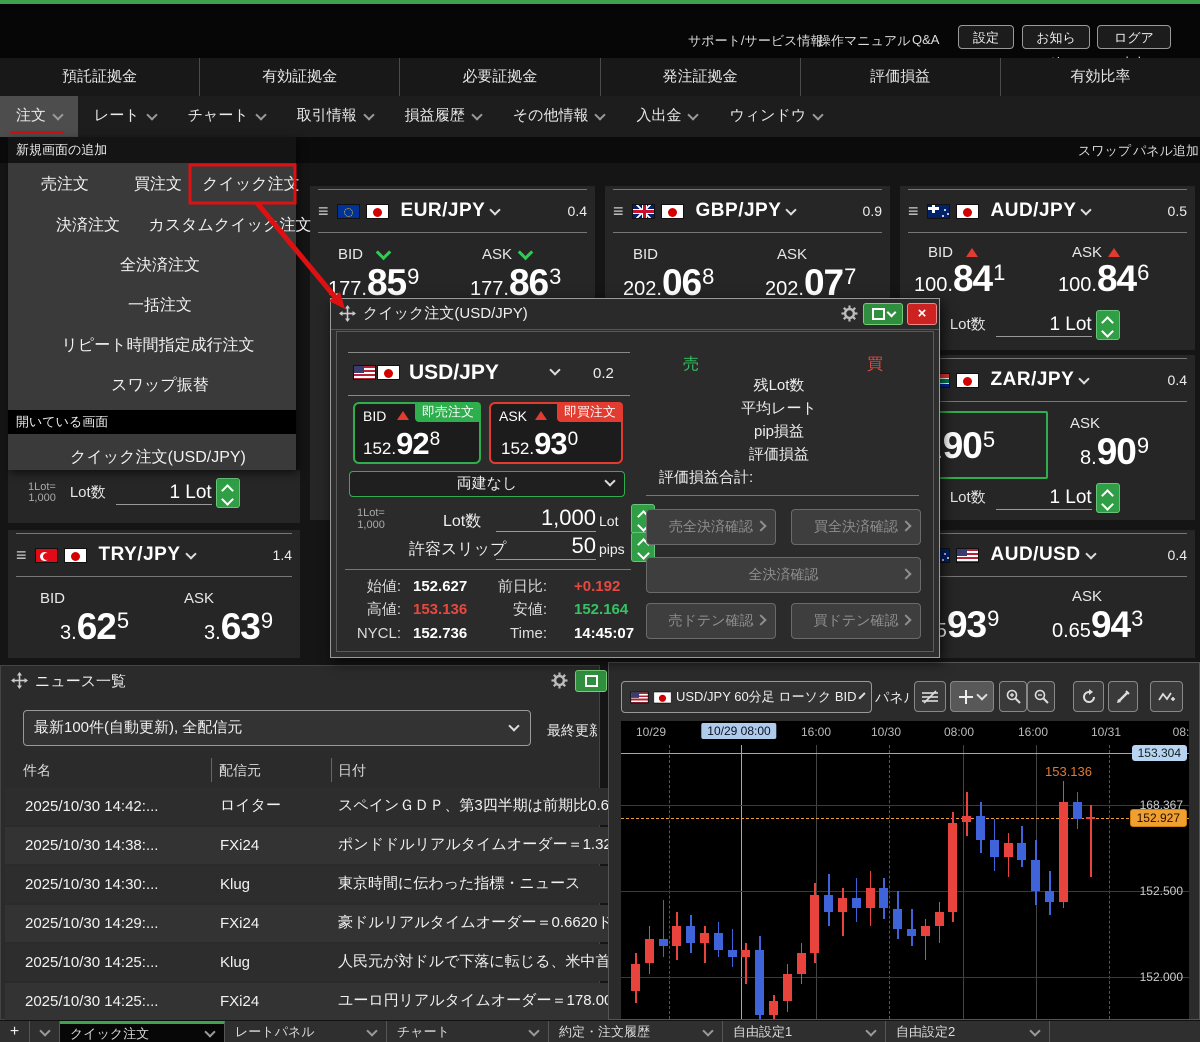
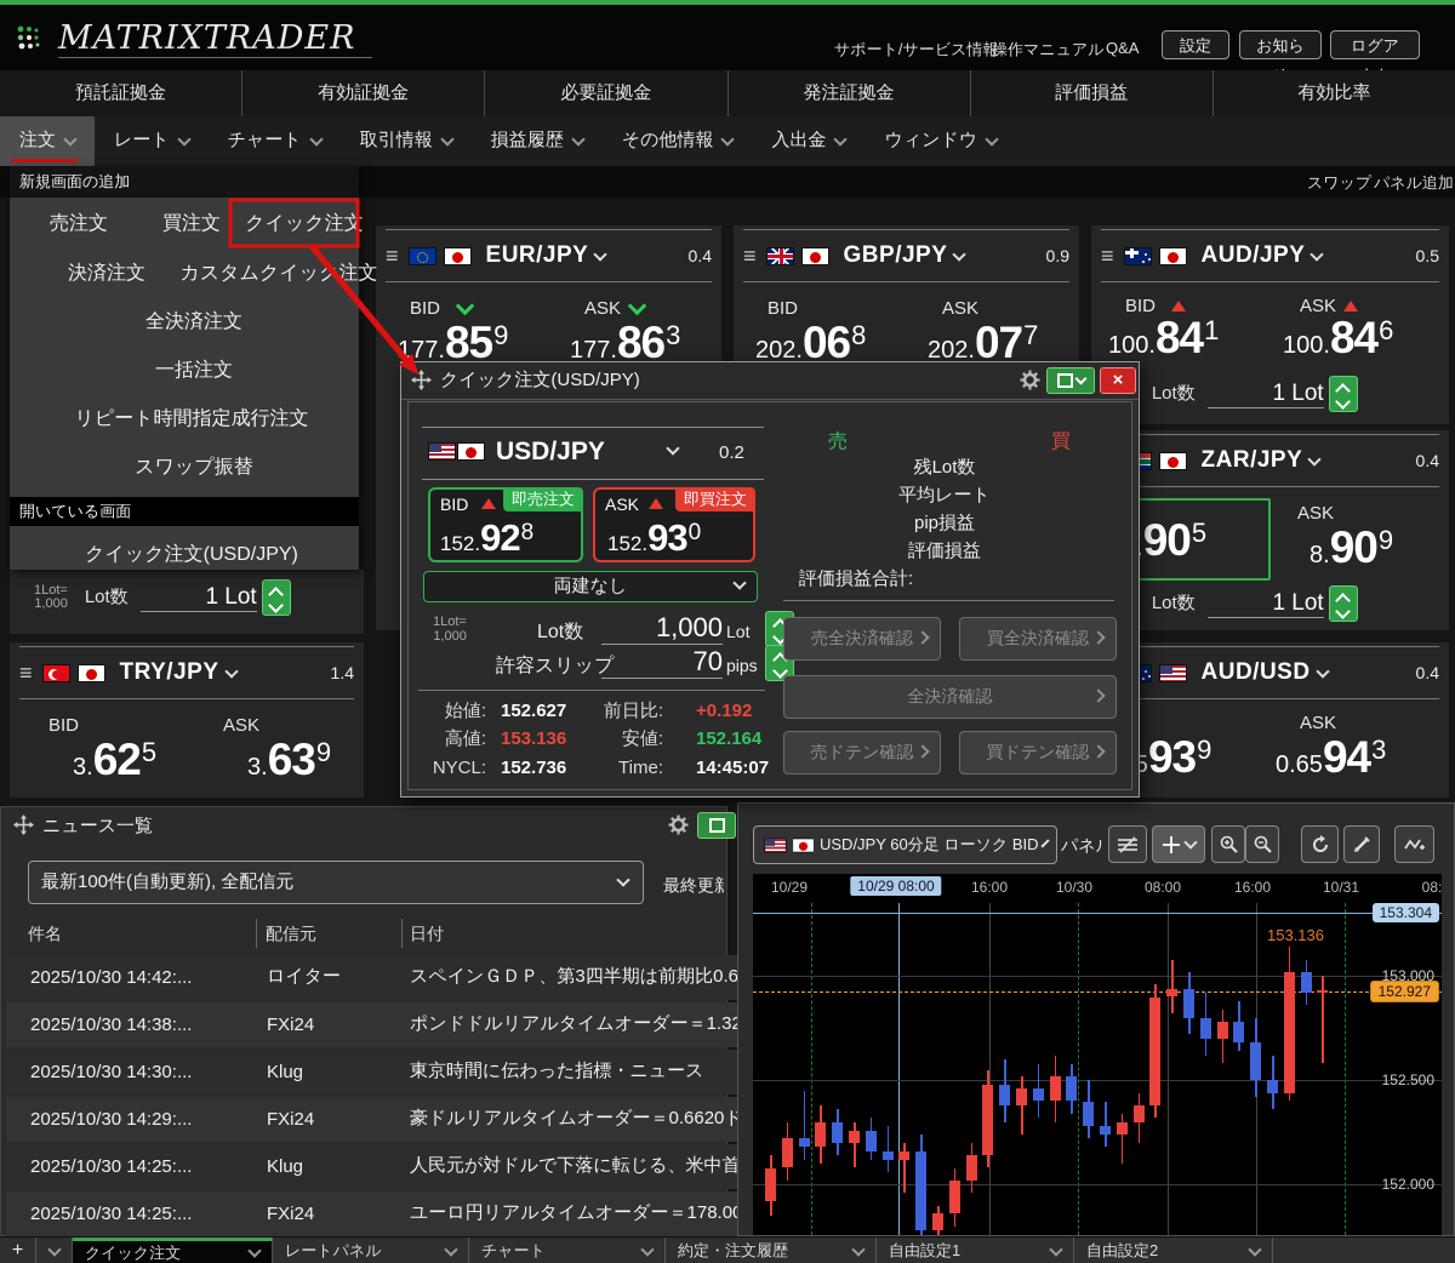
+ MATRIXTRADER
  サポート/サービス情報
  操作マニュアル
  Q&A
  設定
  お知ら
  預託証拠金
  有効証拠金
  必要証拠金
  発注証拠金
  評価損益
  有効比率
  注文
  レート
  チャート
  取引情報
  損益履歴
  その他情報
  入出金
  ウィンドウ
  スワップ
  パネル追加
  1Lot=
  1,000
  Lot数
  1 Lot
  ≡
  EUR/JPY
  0.4
  BID
  ASK
  177.
  85
  9
  177.
  86
  3
  ≡
  GBP/JPY
  0.9
  BID
  ASK
  202.
  06
  8
  202.
  07
  7
  ≡
  AUD/JPY
  0.5
  BID
  ASK
  100.
  84
  1
  100.
  84
  6
  Lot数
  1 Lot
  ZAR/JPY
  0.4
  ASK
  90
  5
  8.
  90
  9
  Lot数
  1 Lot
  ≡
  TRY/JPY
  1.4
  BID
  ASK
  3.
  62
  5
  3.
  63
  9
  AUD/USD
  0.4
  ASK
  93
  9
  0.65
  94
  3
  新規画面の追加
  開いている画面
  クイック注文(USD/JPY)
  売注文
  買注文
  クイック注文
  決済注文
  カスタムクイック注文
  全決済注文
  一括注文
  リピート時間指定成行注文
  スワップ振替
  クイック注文(USD/JPY)
  ×
  USD/JPY
  0.2
  BID
  即売注文
  152.
  92
  8
  ASK
  即買注文
  152.
  93
  0
  両建なし
  1Lot=
  1,000
  Lot数
  1,000
  Lot
  許容スリップ
- 50
+ 70
  pips
  始値:
  152.627
  前日比:
  +0.192
  高値:
  153.136
  安値:
  152.164
  NYCL:
  152.736
  Time:
  14:45:07
  売
  買
  残Lot数
  平均レート
  pip損益
  評価損益
  評価損益合計:
  売全決済確認
  買全決済確認
  全決済確認
  売ドテン確認
  買ドテン確認
  ニュース一覧
  最新100件(自動更新), 全配信元
  最終更新
  件名
  配信元
  日付
  2025/10/30 14:42:...
  ロイター
  スペインＧＤＰ、第3四半期は前期比0.6
  2025/10/30 14:38:...
  FXi24
  ポンドドルリアルタイムオーダー＝1.3
  2025/10/30 14:30:...
  Klug
  東京時間に伝わった指標・ニュース
  2025/10/30 14:29:...
  FXi24
  豪ドルリアルタイムオーダー＝0.6620ド
  2025/10/30 14:25:...
  Klug
  人民元が対ドルで下落に転じる、米中首
  2025/10/30 14:25:...
  FXi24
  ユーロ円リアルタイムオーダー＝178.0
  USD/JPY 60分足 ローソク BID
  10/29
  10/29 08:00
  16:00
  10/30
  08:00
  16:00
  10/31
  08:
- 168.367
+ 153.000
  152.500
  152.000
  153.304
  152.927
  153.136
  +
  クイック注文
  レートパネル
  チャート
  約定・注文履歴
  自由設定1
  自由設定2
